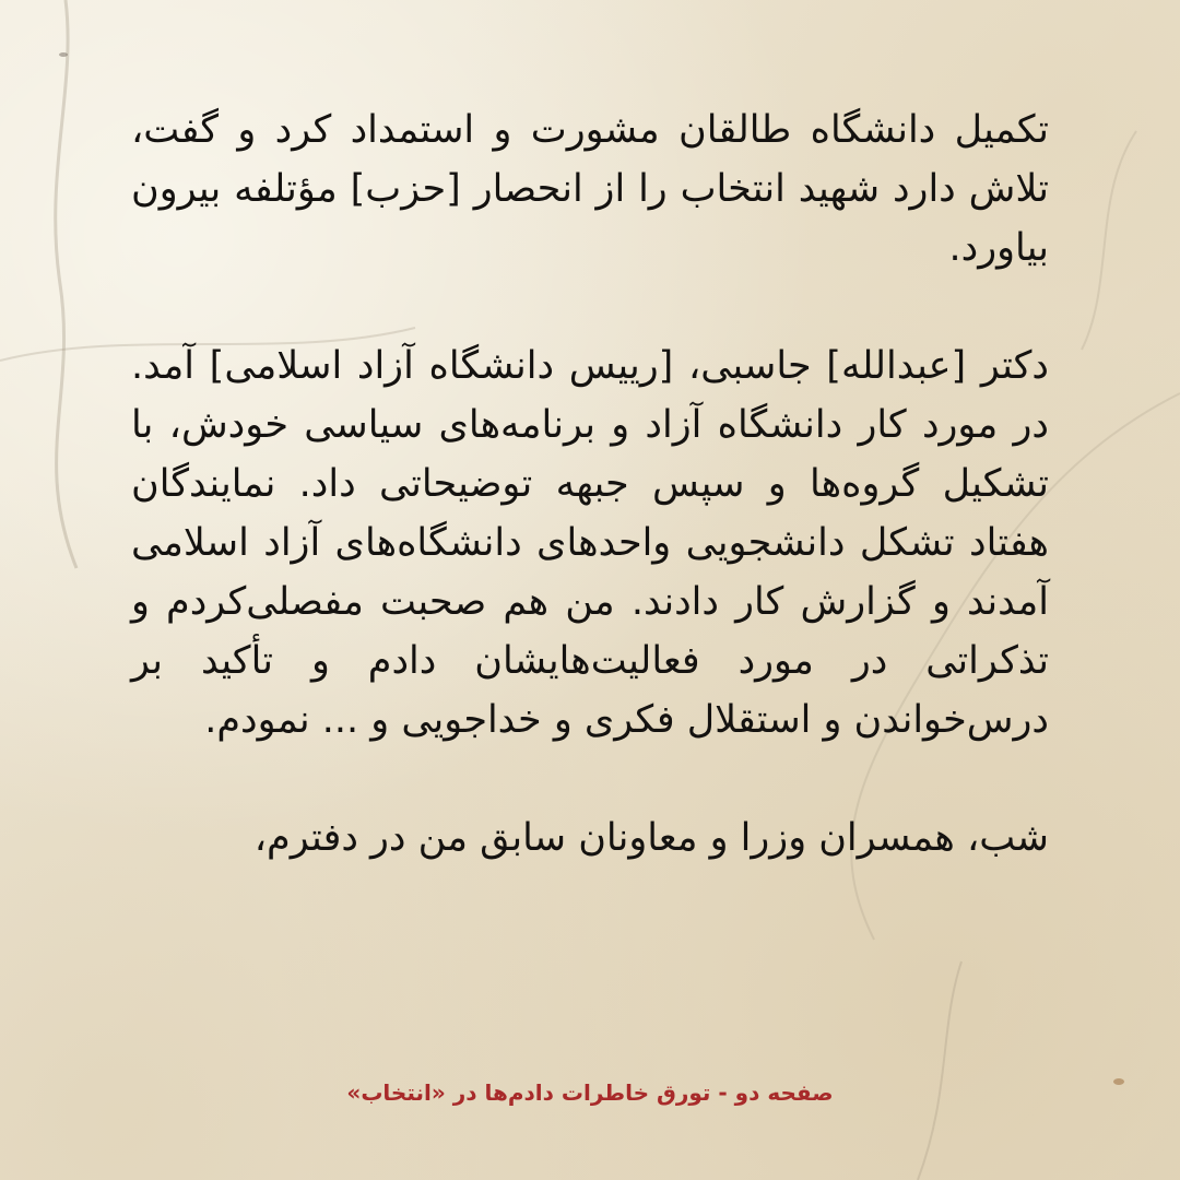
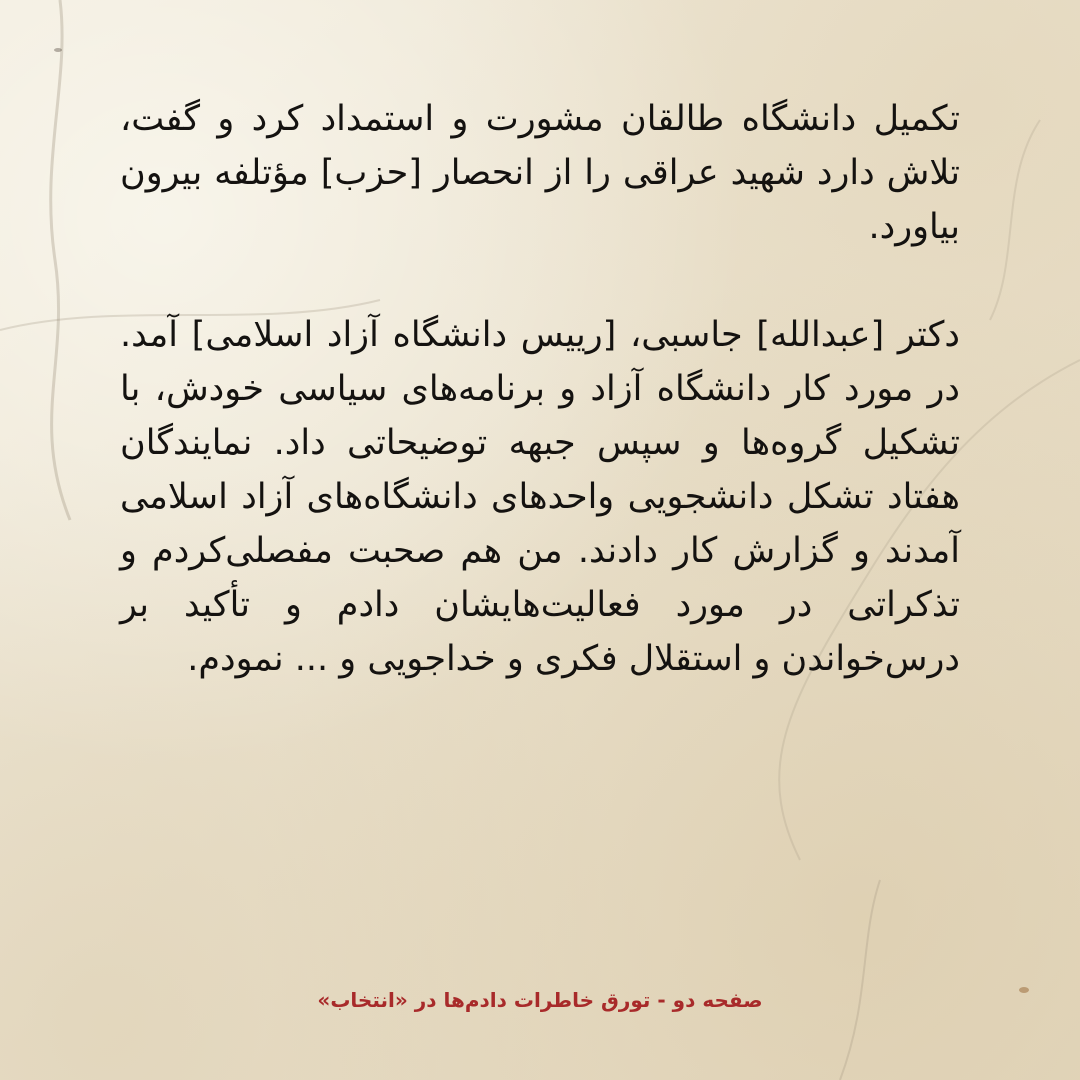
- تکمیل دانشگاه طالقان مشورت و استمداد کرد و گفت، تلاش دارد شهید انتخاب را از انحصار [حزب] مؤتلفه بیرون بیاورد.
+ تکمیل دانشگاه طالقان مشورت و استمداد کرد و گفت، تلاش دارد شهید عراقی را از انحصار [حزب] مؤتلفه بیرون بیاورد.
  دکتر [عبدالله] جاسبی، [رییس دانشگاه آزاد اسلامی] آمد. در مورد کار دانشگاه آزاد و برنامههای سیاسی خودش، با تشکیل گروه‌ها و سپس جبهه توضیحاتی داد. نمایندگان هفتاد تشکل دانشجویی واحدهای دانشگاه‌های آزاد اسلامی آمدند و گزارش کار دادند. من هم صحبت مفصلی‌کردم و تذکراتی در مورد فعالیت‌هایشان دادم و تأکید بر درس‌خواندن و استقلال فکری و خداجویی و ... نمودم.
- شب، همسران وزرا و معاونان سابق من در دفترم،
  صفحه دو - تورق خاطرات دادم‌ها در «انتخاب»
